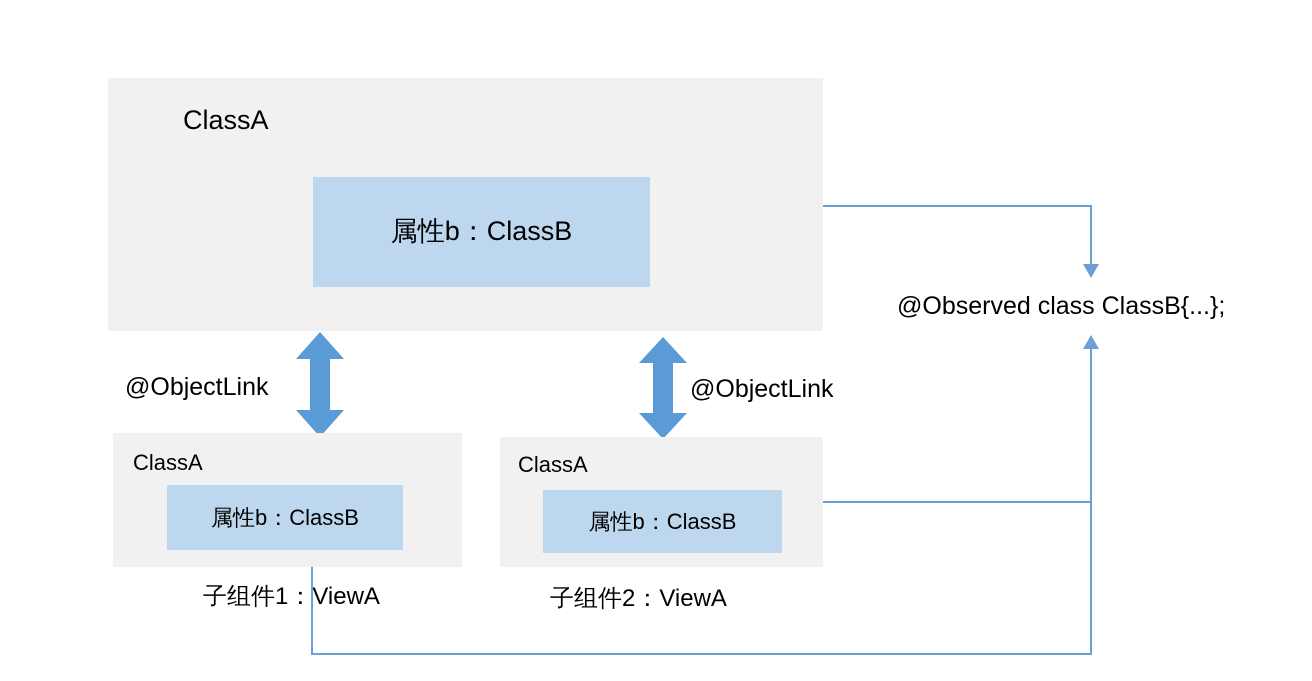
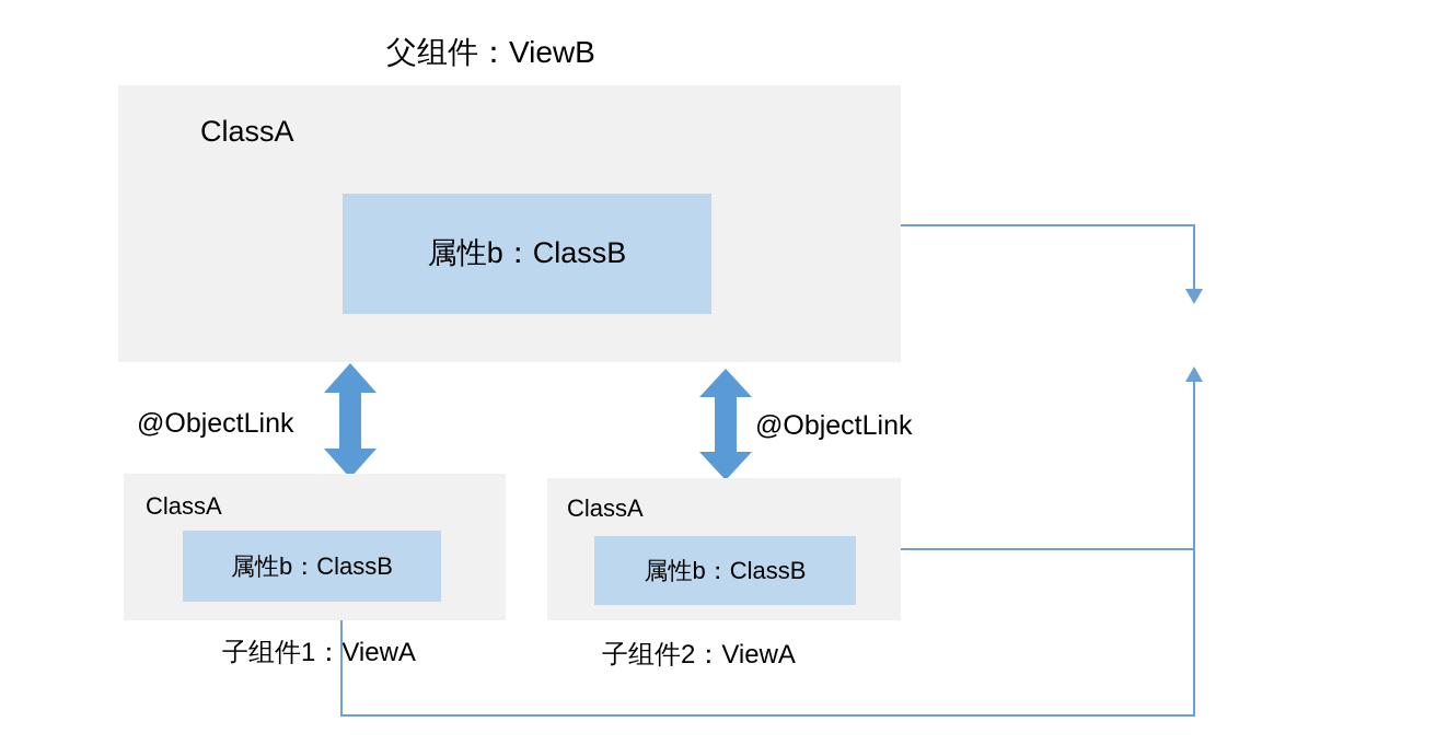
+ 父组件：ViewB
  ClassA
  属性b：ClassB
  @ObjectLink
  @ObjectLink
  ClassA
  属性b：ClassB
  ClassA
  属性b：ClassB
  子组件1：ViewA
  子组件2：ViewA
- @Observed class ClassB{...};
